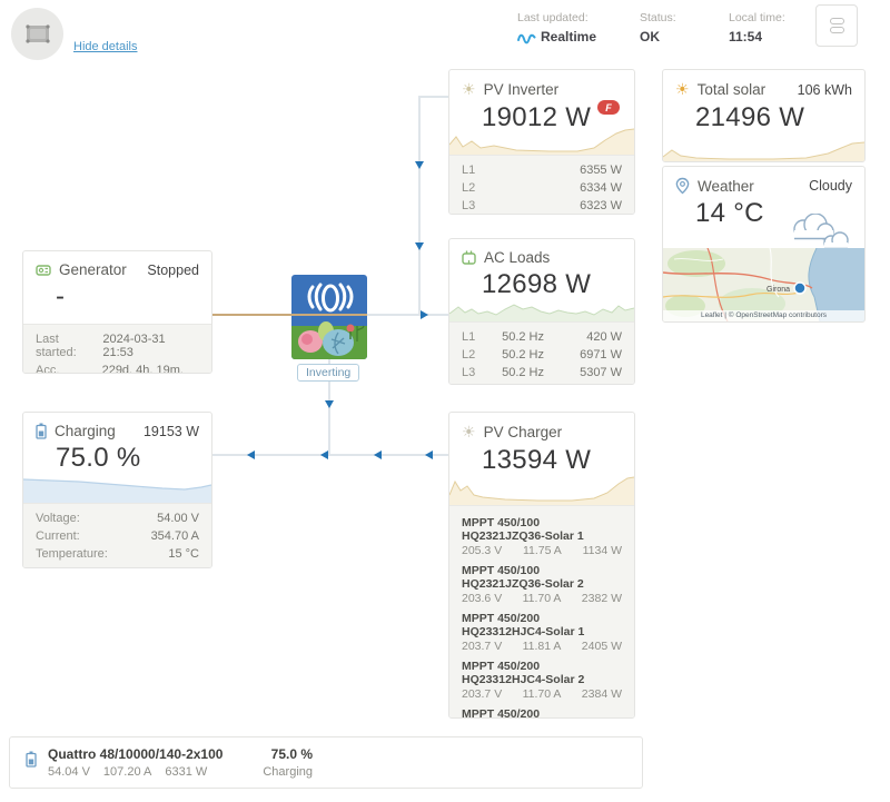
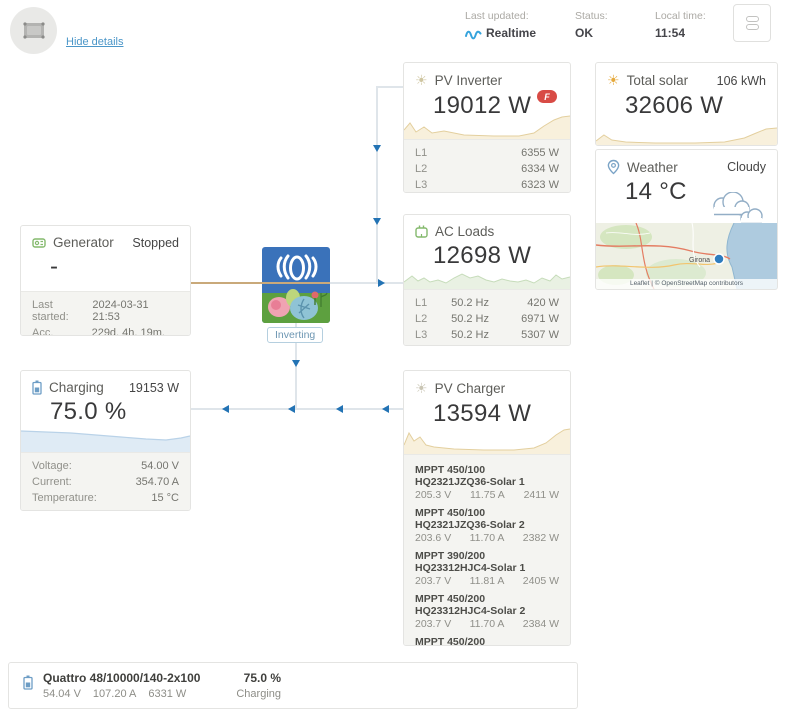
  Hide details
  Last updated:
  Realtime
  Status:
  OK
  Local time:
  11:54
  Inverting
  ☀
  PV Inverter
  19012 W
  F
  L1
  6355 W
  L2
  6334 W
  L3
  6323 W
  ☀
  Total solar
  106 kWh
- 21496 W
+ 32606 W
  Weather
  Cloudy
  14 °C
  Generator
  Stopped
  -
  Last started:
  2024-03-31 21:53
  229d, 4h, 19m,
  AC Loads
  12698 W
  L1
  50.2 Hz
  420 W
  L2
  50.2 Hz
  6971 W
  L3
  50.2 Hz
  5307 W
  Charging
  19153 W
  75.0 %
  Voltage:
  54.00 V
  Current:
  354.70 A
  Temperature:
  15 °C
  ☀
  PV Charger
  13594 W
  MPPT 450/100 HQ2321JZQ36-Solar 1
  205.3 V
  11.75 A
- 1134 W
+ 2411 W
  MPPT 450/100 HQ2321JZQ36-Solar 2
  203.6 V
  11.70 A
  2382 W
- MPPT 450/200 HQ23312HJC4-Solar 1
+ MPPT 390/200 HQ23312HJC4-Solar 1
  203.7 V
  11.81 A
  2405 W
  MPPT 450/200 HQ23312HJC4-Solar 2
  203.7 V
  11.70 A
  2384 W
  Quattro 48/10000/140-2x100
  54.04 V
  107.20 A
  6331 W
  75.0 %
  Charging
